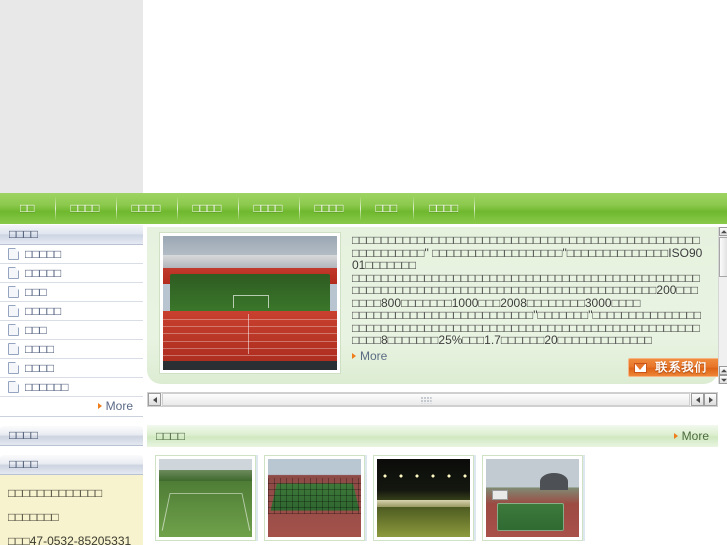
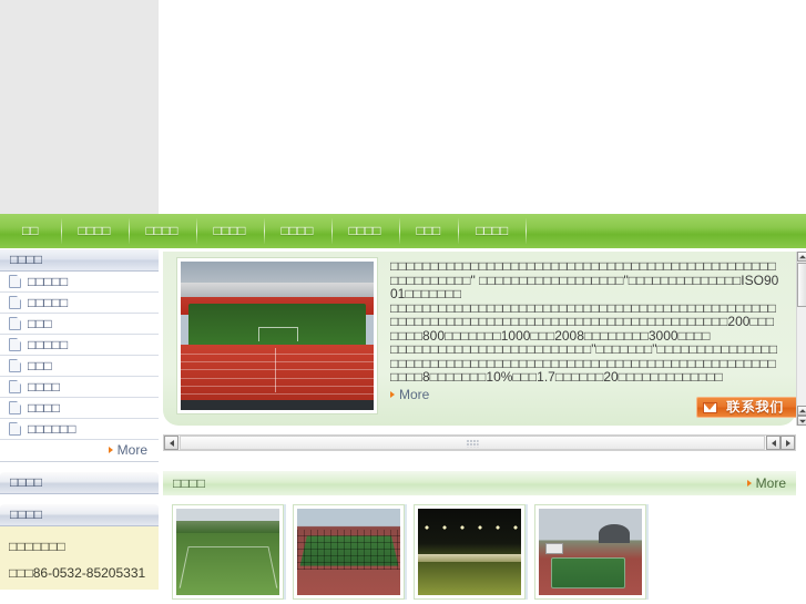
  □□
  □□□□
  □□□□
  □□□□
  □□□□
  □□□□
  □□□
  □□□□
  □□□□
  □□□□□
  □□□□□
  □□□
  □□□□□
  □□□
  □□□□
  □□□□
  □□□□□□
  More
  □□□□
  □□□□
- □□□□□□□□□□□□□
  □□□□□□□
- □□□47-0532-85205331
+ □□□86-0532-85205331
  □□□□□□□□□□□□□□□□□□□□□□□□□□□□□□□□□□□□□□□□□□□□□□□□□□□□□□□□□□" □□□□□□□□□□□□□□□□□□"□□□□□□□□□□□□□□ISO9001□□□□□□□
  □□□□□□□□□□□□□□□□□□□□□□□□□□□□□□□□□□□□□□□□□□□□□□□□□□□□□□□□□□□□□□□□□□□□□□□□□□□□□□□□□□□□□□□□□□200□□□□□□□800□□□□□□□1000□□□2008□□□□□□□□3000□□□□
- □□□□□□□□□□□□□□□□□□□□□□□□□"□□□□□□□"□□□□□□□□□□□□□□□□□□□□□□□□□□□□□□□□□□□□□□□□□□□□□□□□□□□□□□□□□□□□□□□□□□□8□□□□□□□25%□□□1.7□□□□□□20□□□□□□□□□□□□□
+ □□□□□□□□□□□□□□□□□□□□□□□□□"□□□□□□□"□□□□□□□□□□□□□□□□□□□□□□□□□□□□□□□□□□□□□□□□□□□□□□□□□□□□□□□□□□□□□□□□□□□8□□□□□□□10%□□□1.7□□□□□□20□□□□□□□□□□□□□
  More
  联系我们
  □□□□
  More
